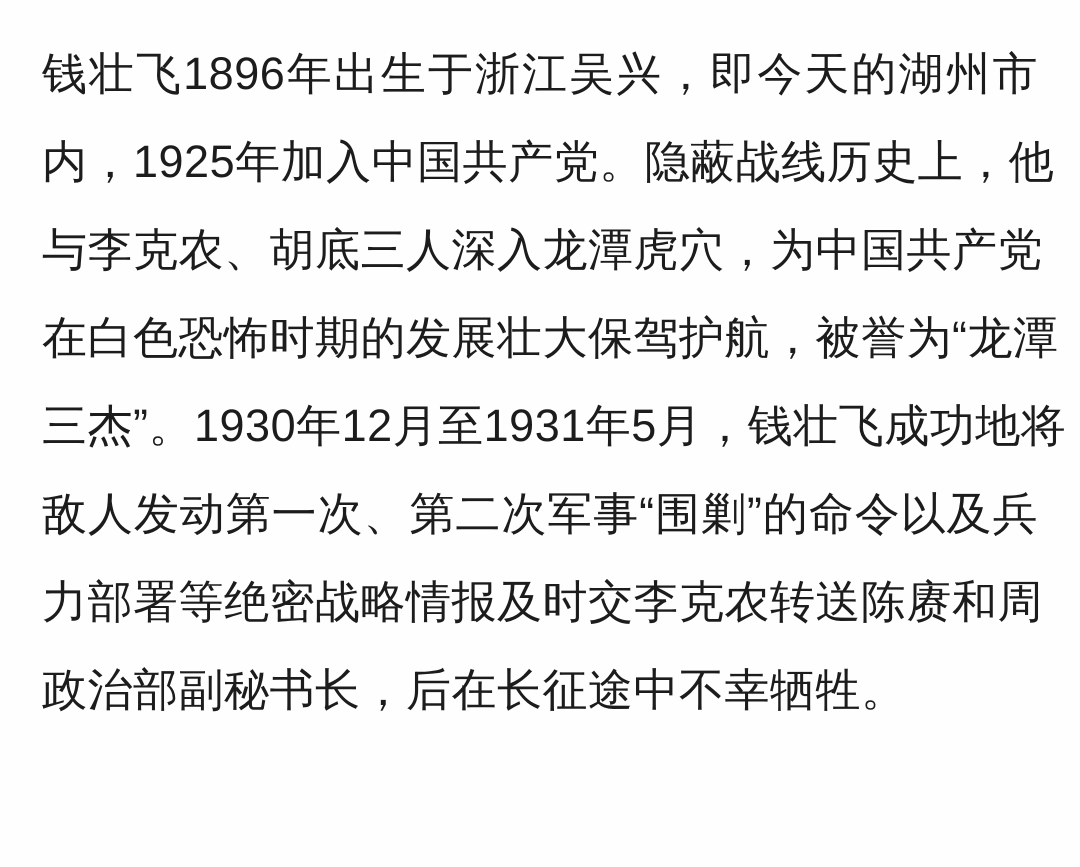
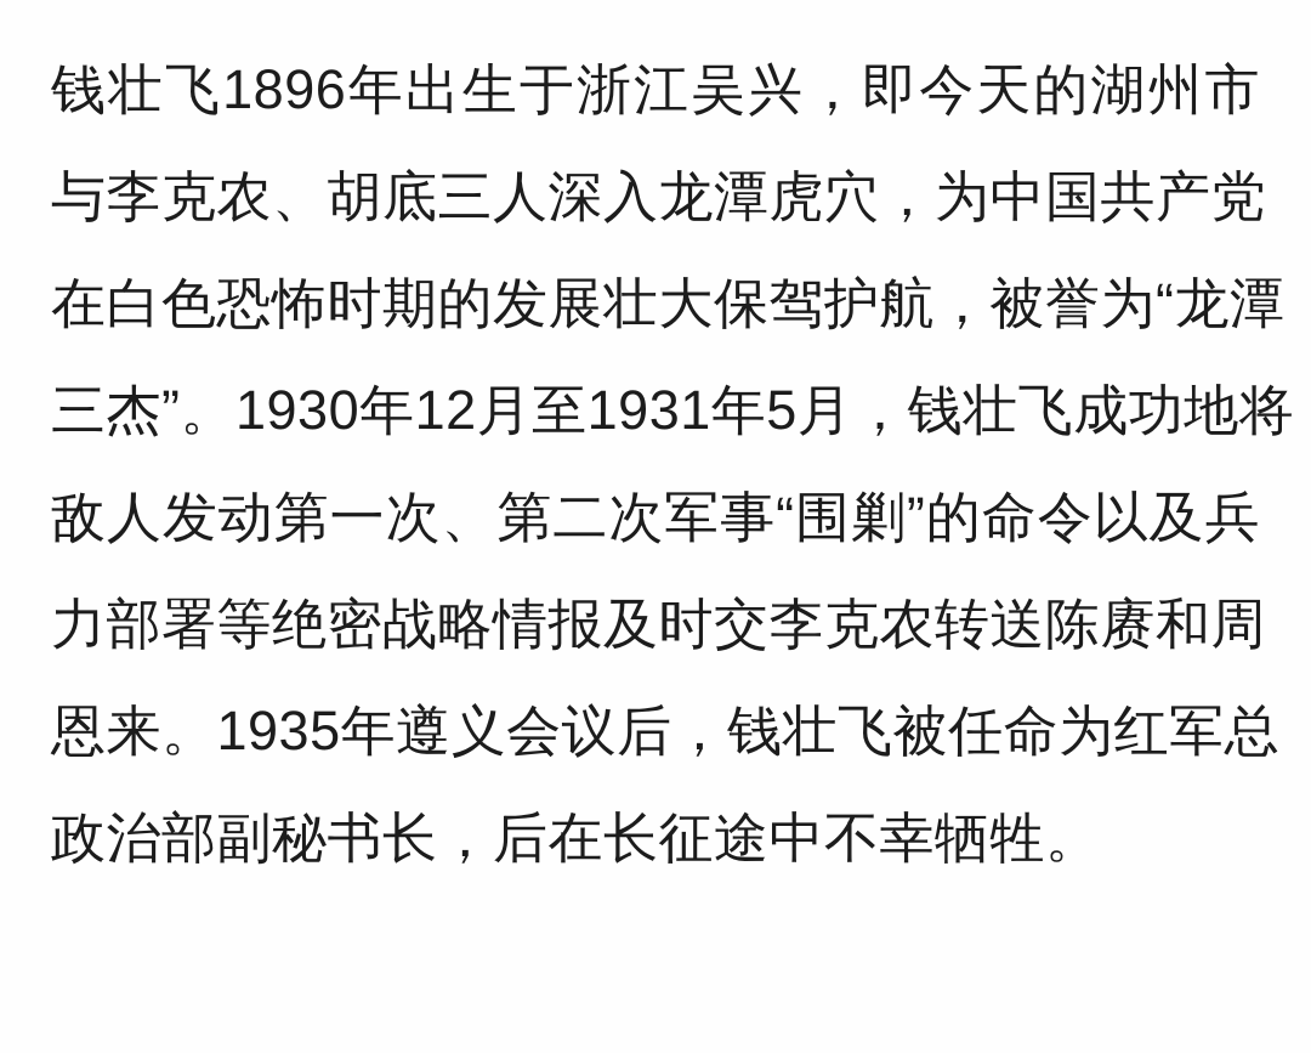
  钱壮飞1896年出生于浙江吴兴，即今天的湖州市
- 内，1925年加入中国共产党。隐蔽战线历史上，他
  与李克农、胡底三人深入龙潭虎穴，为中国共产党
  在白色恐怖时期的发展壮大保驾护航，被誉为“龙潭
  三杰”。1930年12月至1931年5月，钱壮飞成功地将
  敌人发动第一次、第二次军事“围剿”的命令以及兵
  力部署等绝密战略情报及时交李克农转送陈赓和周
+ 恩来。1935年遵义会议后，钱壮飞被任命为红军总
  政治部副秘书长，后在长征途中不幸牺牲。
